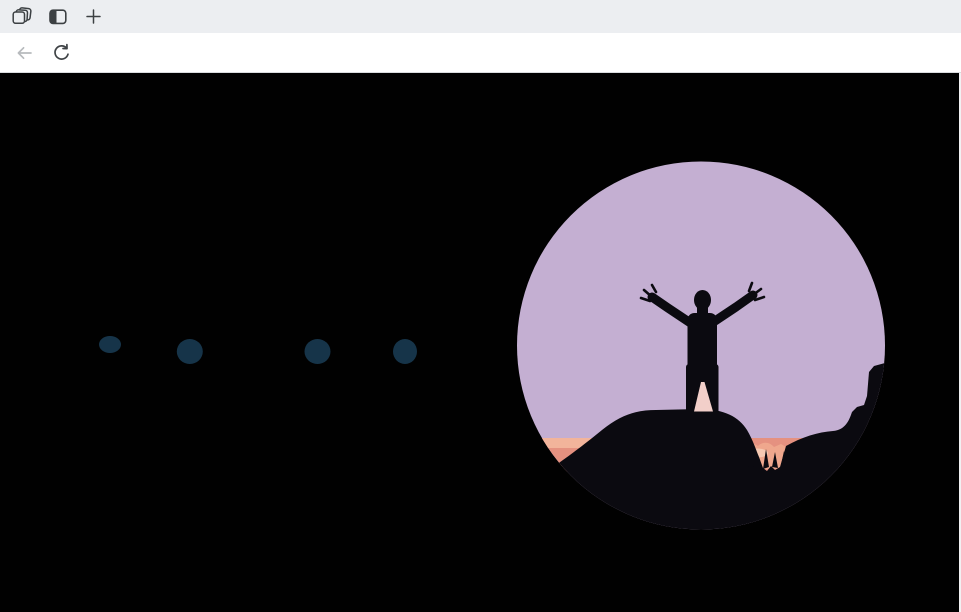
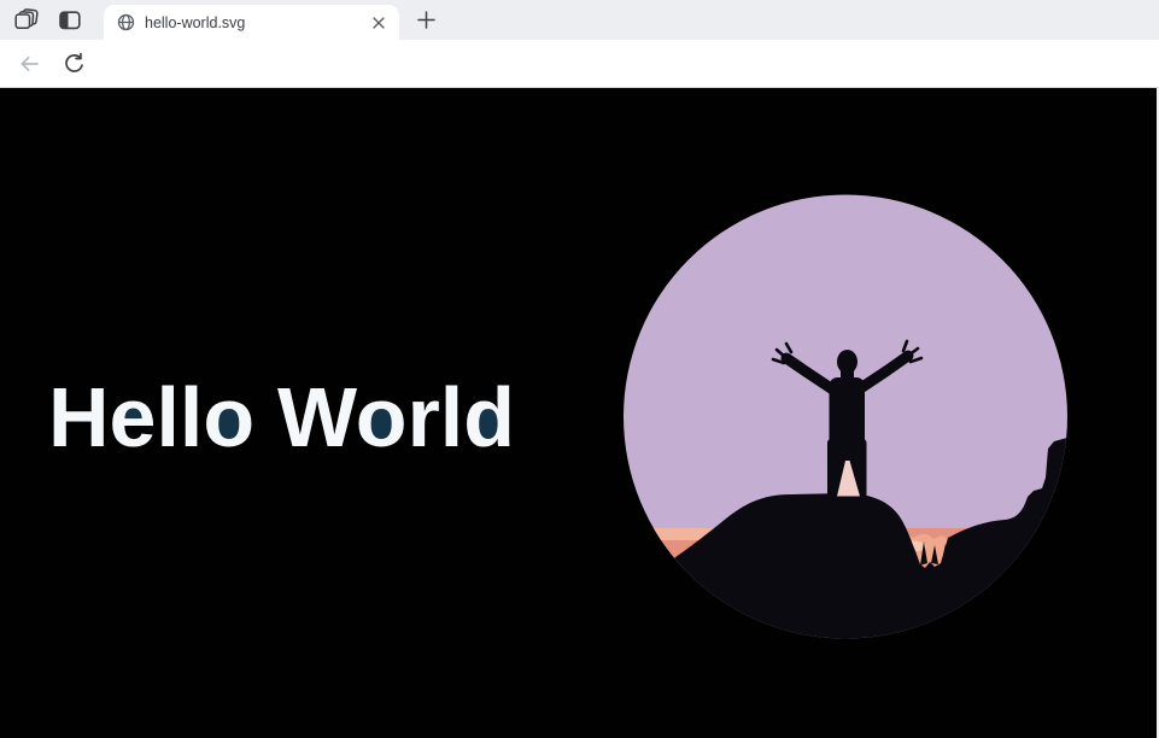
+ hello-world.svg
+ Hello
+ World
